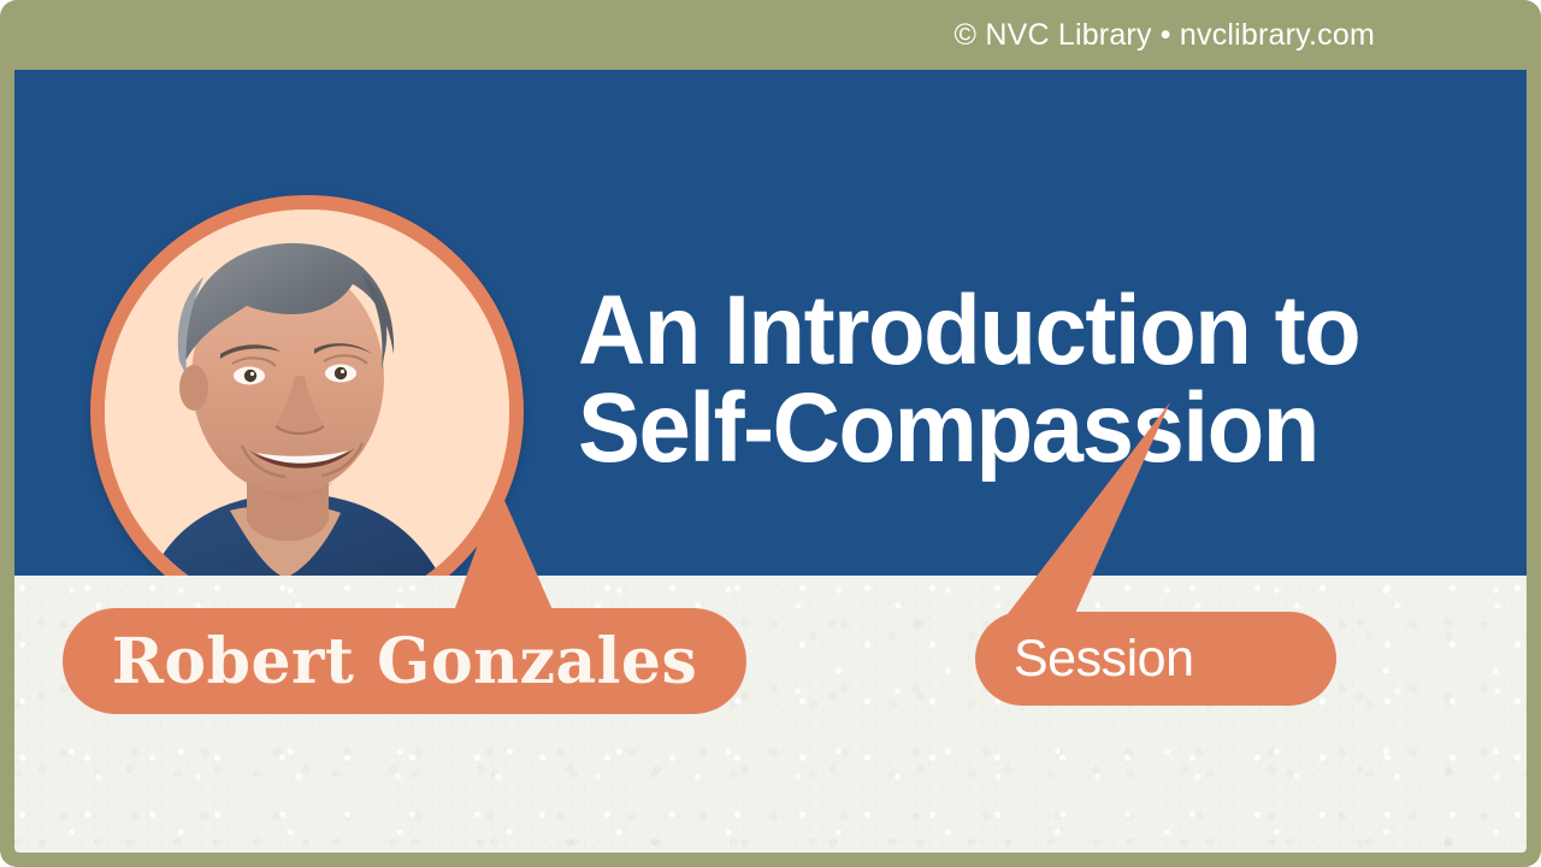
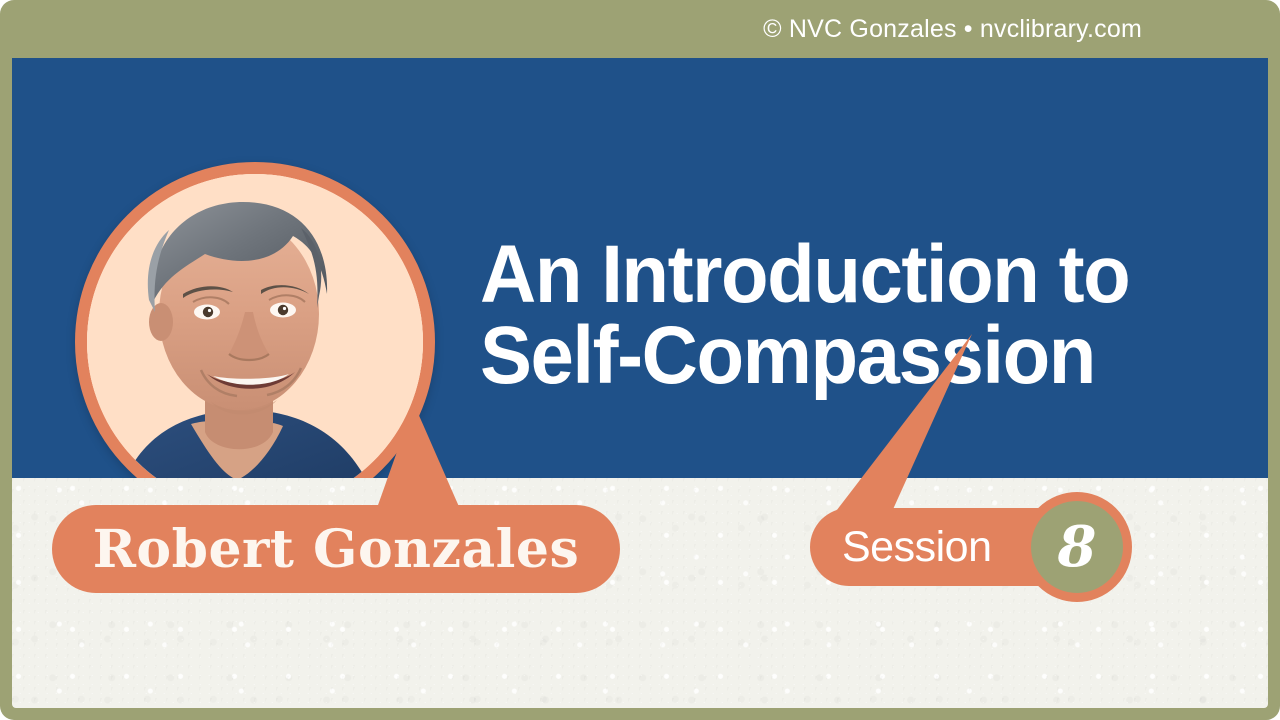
- © NVC Library • nvclibrary.com
+ © NVC Gonzales • nvclibrary.com
  An Introduction to
  Self-Compasion
  Robert Gonzales
  Session
+ 8
